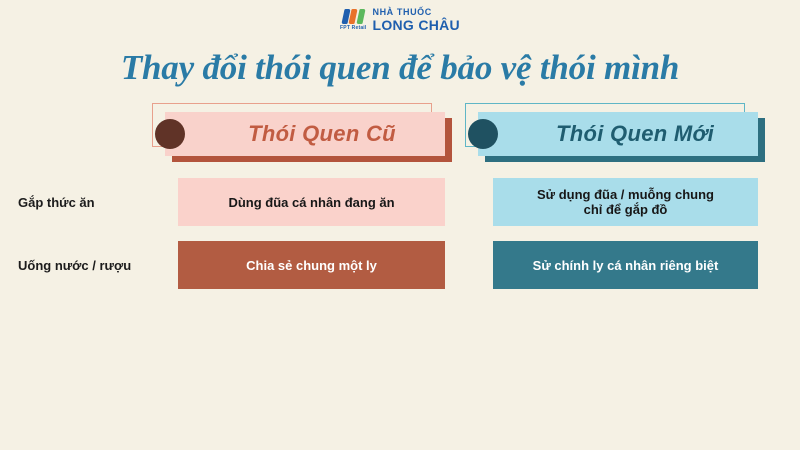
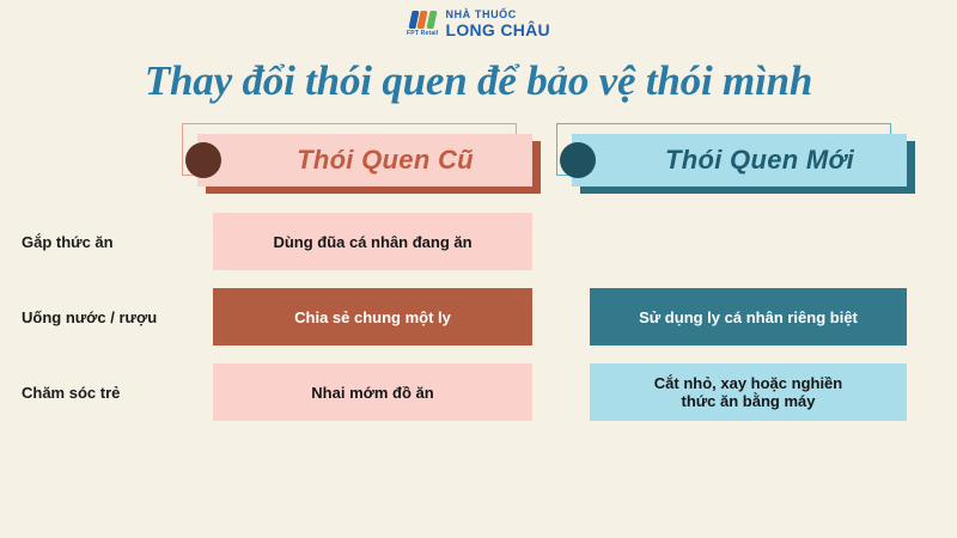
  NHÀ THUỐC
  LONG CHÂU
  Thay đổi thói quen để bảo vệ thói mình
  Thói Quen Cũ
  Thói Quen Mới
  Gắp thức ăn
  Dùng đũa cá nhân đang ăn
- Sử dụng đũa / muỗng chung
- chỉ để gắp đồ
  Uống nước / rượu
  Chia sẻ chung một ly
- Sử chính ly cá nhân riêng biệt
+ Sử dụng ly cá nhân riêng biệt
+ Chăm sóc trẻ
+ Nhai mớm đồ ăn
+ Cắt nhỏ, xay hoặc nghiền
+ thức ăn bằng máy
